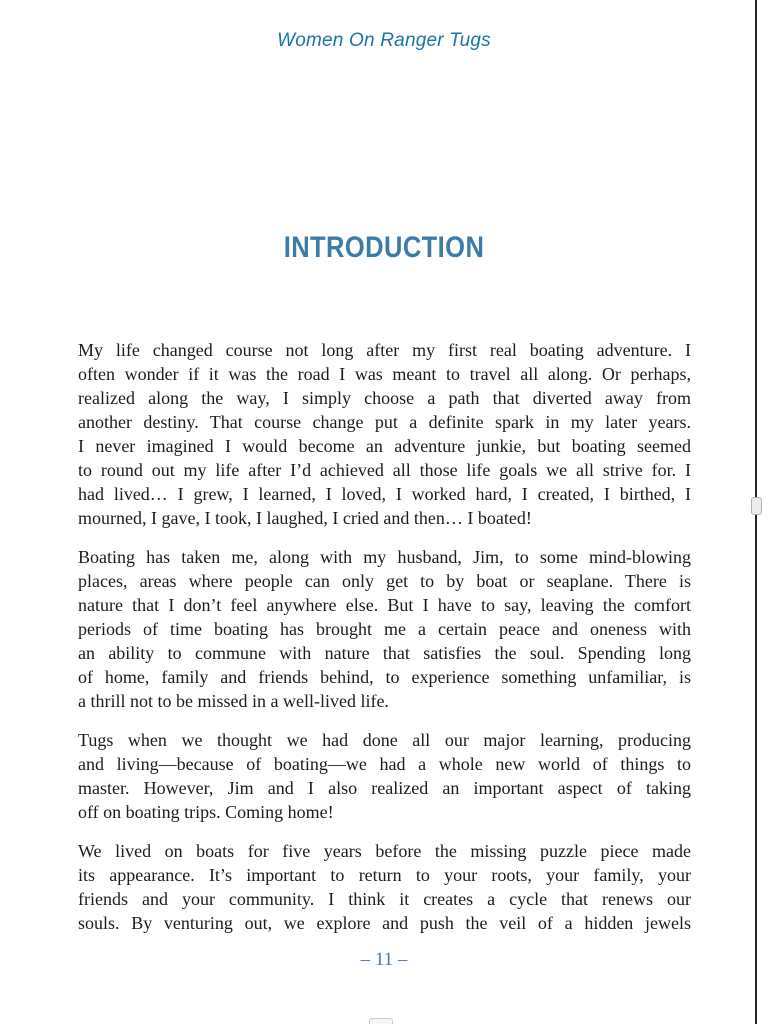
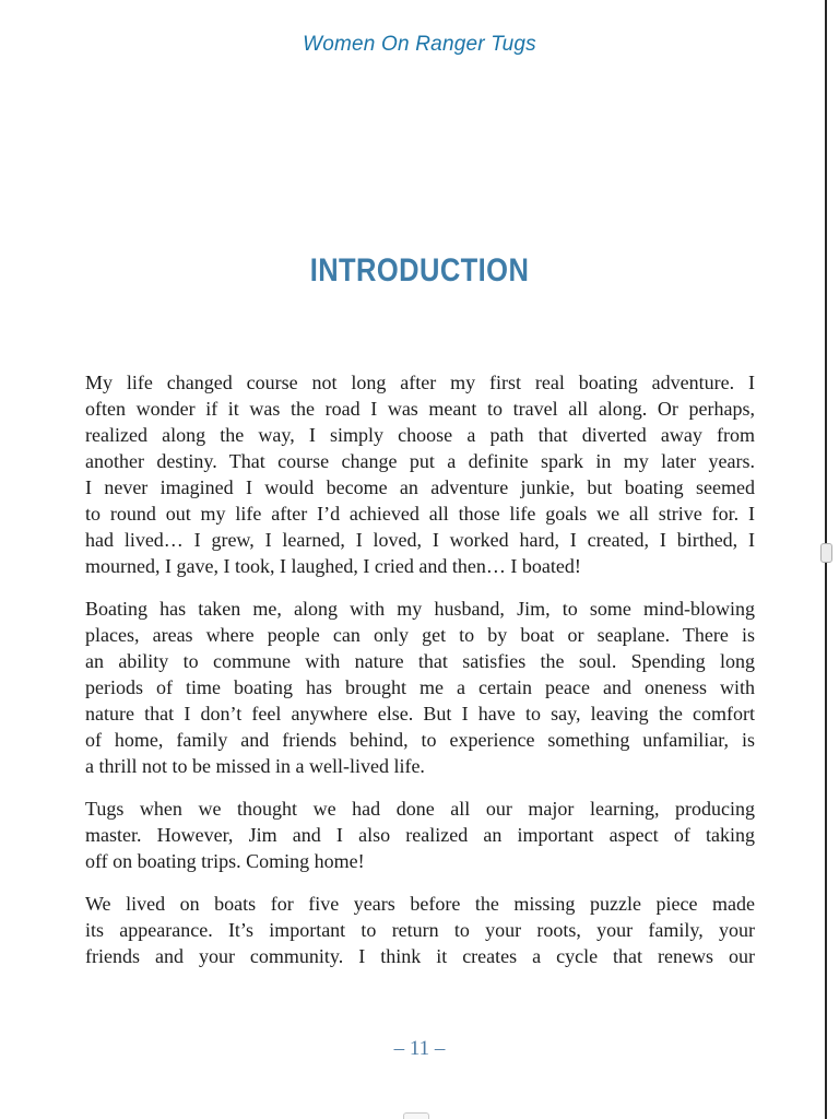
  Women On Ranger Tugs
  INTRODUCTION
  My life changed course not long after my first real boating adventure. I
  often wonder if it was the road I was meant to travel all along. Or perhaps,
  realized along the way, I simply choose a path that diverted away from
  another destiny. That course change put a definite spark in my later years.
  I never imagined I would become an adventure junkie, but boating seemed
  to round out my life after I’d achieved all those life goals we all strive for. I
  had lived… I grew, I learned, I loved, I worked hard, I created, I birthed, I
  mourned, I gave, I took, I laughed, I cried and then… I boated!
  Boating has taken me, along with my husband, Jim, to some mind-blowing
  places, areas where people can only get to by boat or seaplane. There is
- nature that I don’t feel anywhere else. But I have to say, leaving the comfort
+ an ability to commune with nature that satisfies the soul. Spending long
  periods of time boating has brought me a certain peace and oneness with
- an ability to commune with nature that satisfies the soul. Spending long
+ nature that I don’t feel anywhere else. But I have to say, leaving the comfort
  of home, family and friends behind, to experience something unfamiliar, is
  a thrill not to be missed in a well-lived life.
  Tugs when we thought we had done all our major learning, producing
- and living—because of boating—we had a whole new world of things to
  master. However, Jim and I also realized an important aspect of taking
  off on boating trips. Coming home!
  We lived on boats for five years before the missing puzzle piece made
  its appearance. It’s important to return to your roots, your family, your
  friends and your community. I think it creates a cycle that renews our
- souls. By venturing out, we explore and push the veil of a hidden jewels
  – 11 –
